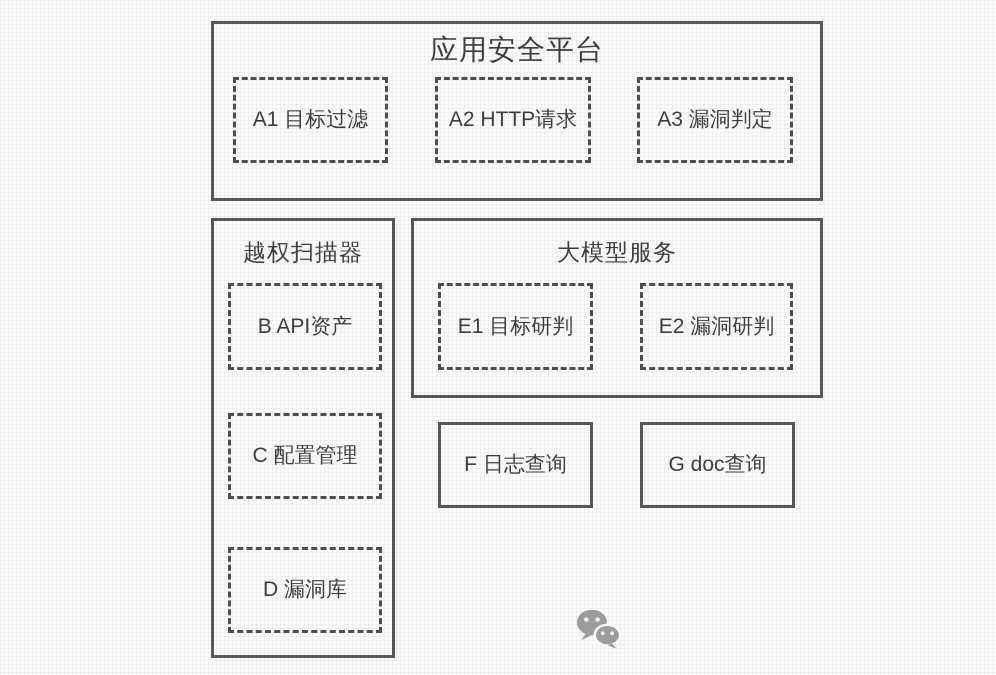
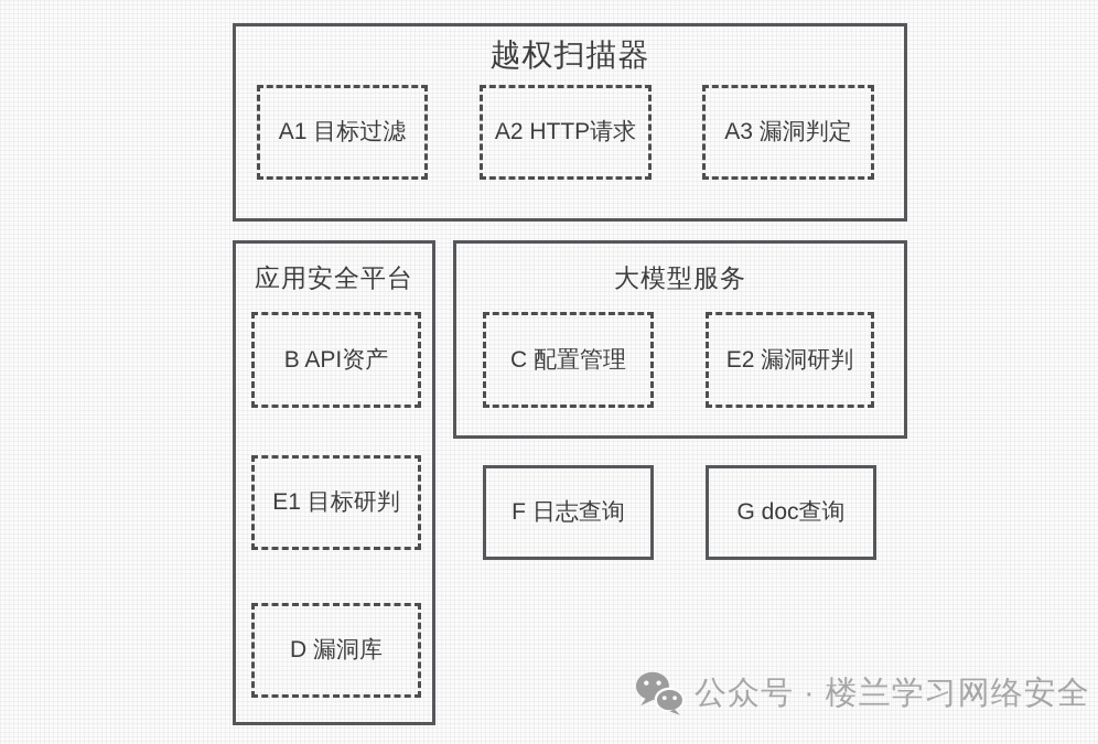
- 应用安全平台
+ 越权扫描器
  A1 目标过滤
  A2 HTTP请求
  A3 漏洞判定
- 越权扫描器
+ 应用安全平台
  B API资产
- C 配置管理
+ E1 目标研判
  D 漏洞库
  大模型服务
- E1 目标研判
+ C 配置管理
  E2 漏洞研判
  F 日志查询
  G doc查询
+ 公众号 · 楼兰学习网络安全
